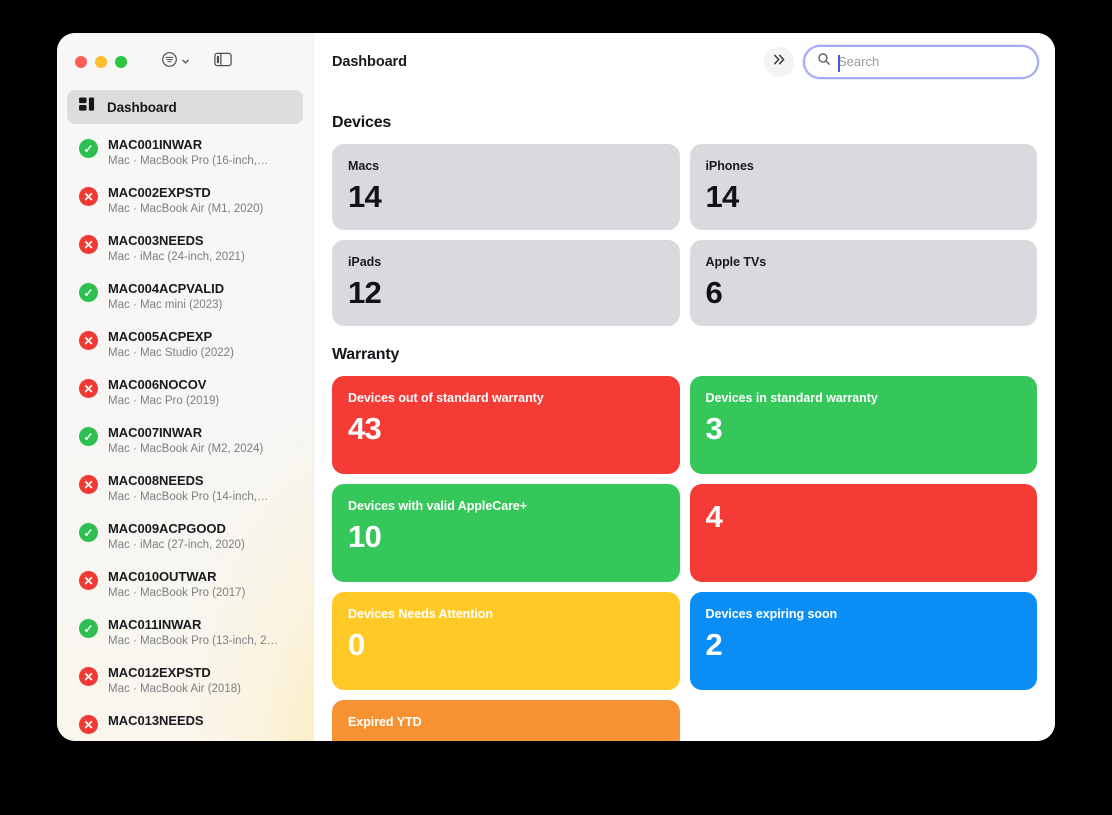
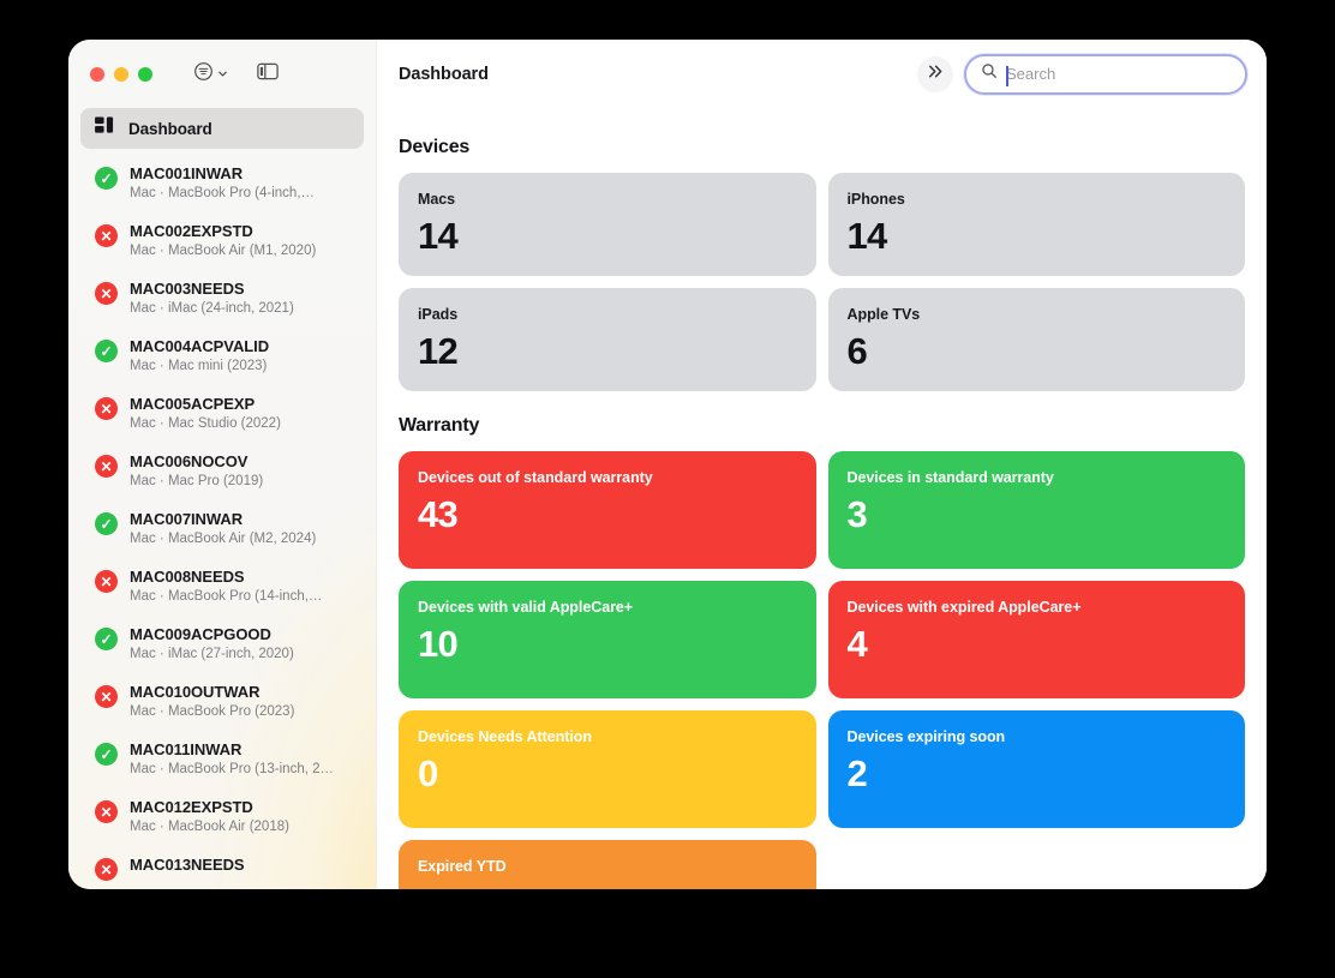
  Dashboard
  ✓
  MAC001INWAR
- Mac · MacBook Pro (16-inch,…
+ Mac · MacBook Pro (4-inch,…
  ✕
  MAC002EXPSTD
  Mac · MacBook Air (M1, 2020)
  ✕
  MAC003NEEDS
  Mac · iMac (24-inch, 2021)
  ✓
  MAC004ACPVALID
  Mac · Mac mini (2023)
  ✕
  MAC005ACPEXP
  Mac · Mac Studio (2022)
  ✕
  MAC006NOCOV
  Mac · Mac Pro (2019)
  ✓
  MAC007INWAR
  Mac · MacBook Air (M2, 2024)
  ✕
  MAC008NEEDS
  Mac · MacBook Pro (14-inch,…
  ✓
  MAC009ACPGOOD
  Mac · iMac (27-inch, 2020)
  ✕
  MAC010OUTWAR
- Mac · MacBook Pro (2017)
+ Mac · MacBook Pro (2023)
  ✓
  MAC011INWAR
  Mac · MacBook Pro (13-inch, 2…
  ✕
  MAC012EXPSTD
  Mac · MacBook Air (2018)
  ✕
  MAC013NEEDS
  Dashboard
  Search
  Devices
  Macs
  14
  iPhones
  14
  iPads
  12
  Apple TVs
  6
  Warranty
  Devices out of standard warranty
  43
  Devices in standard warranty
  3
  Devices with valid AppleCare+
  10
+ Devices with expired AppleCare+
  4
  Devices Needs Attention
  0
  Devices expiring soon
  2
  Expired YTD
